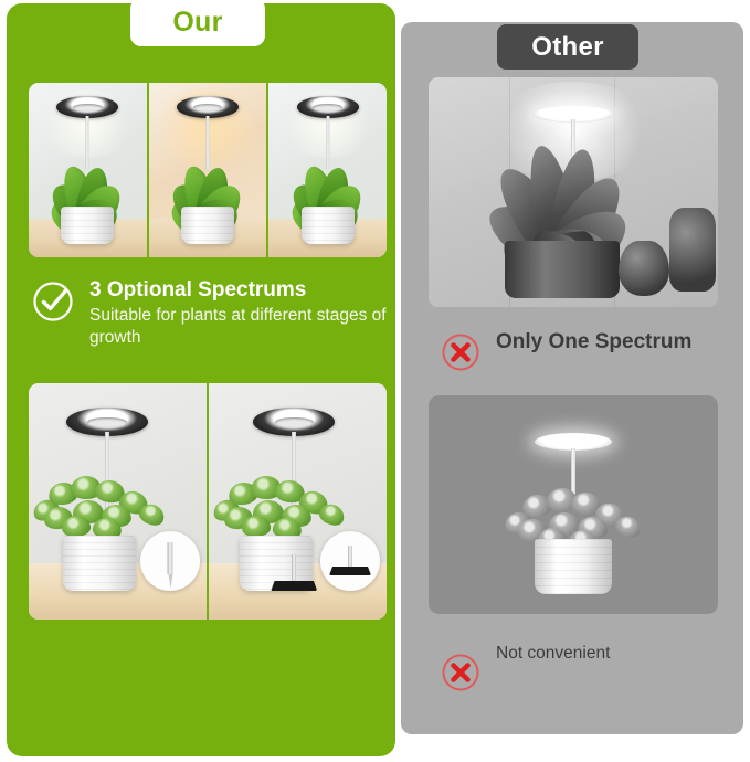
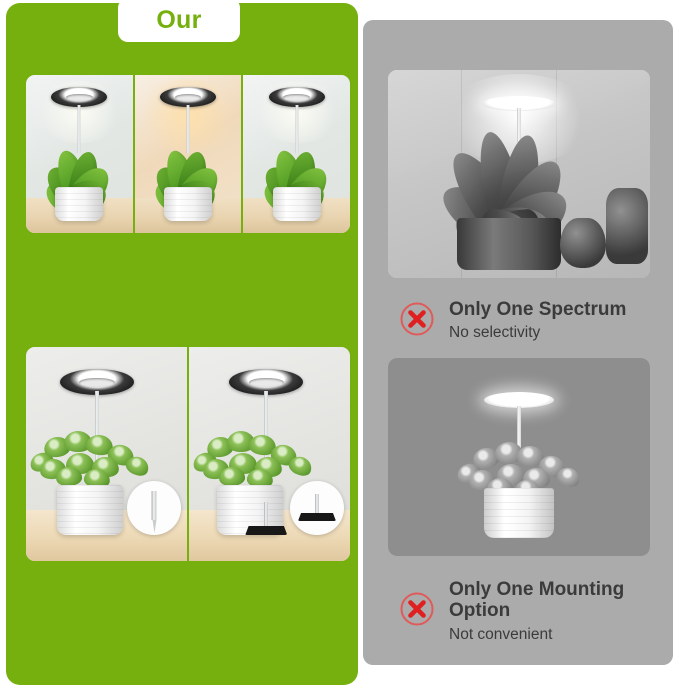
- 3 Optional Spectrums
- Suitable for plants at different stages of growth
  Our
  Only One Spectrum
+ No selectivity
+ Only One Mounting Option
  Not convenient
- Other
